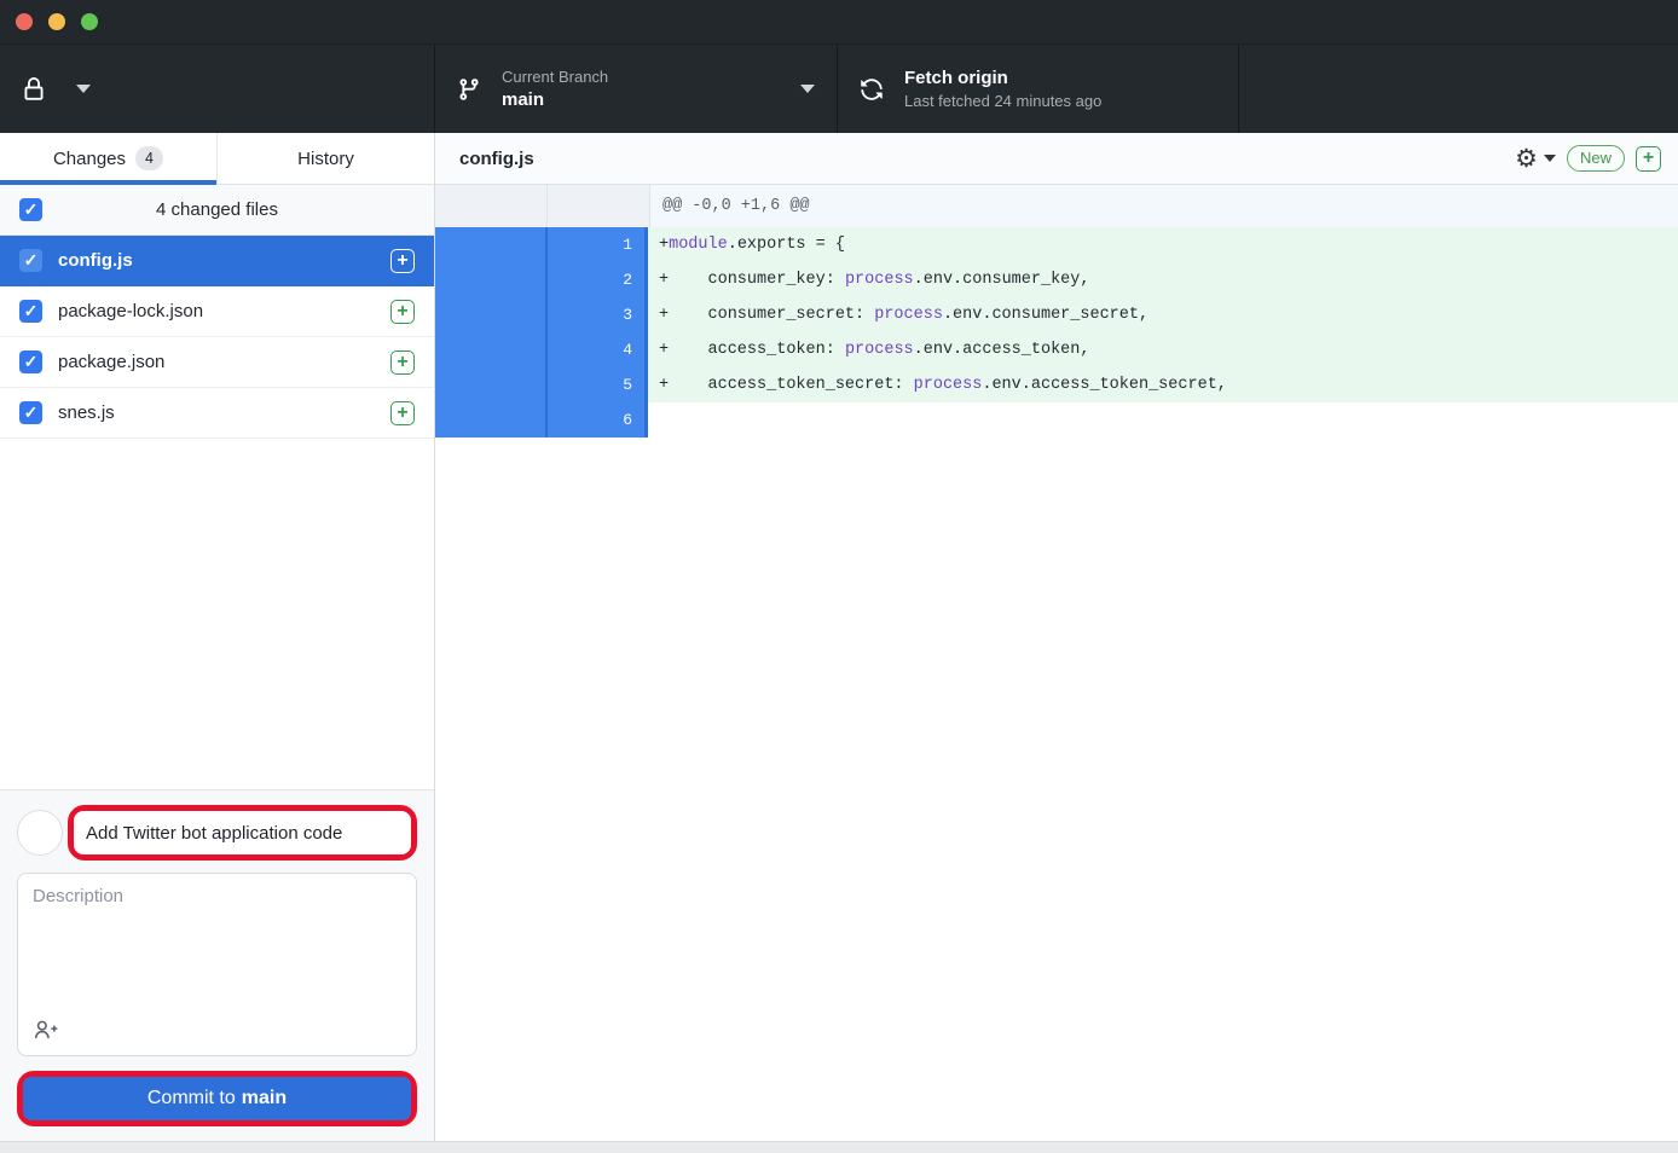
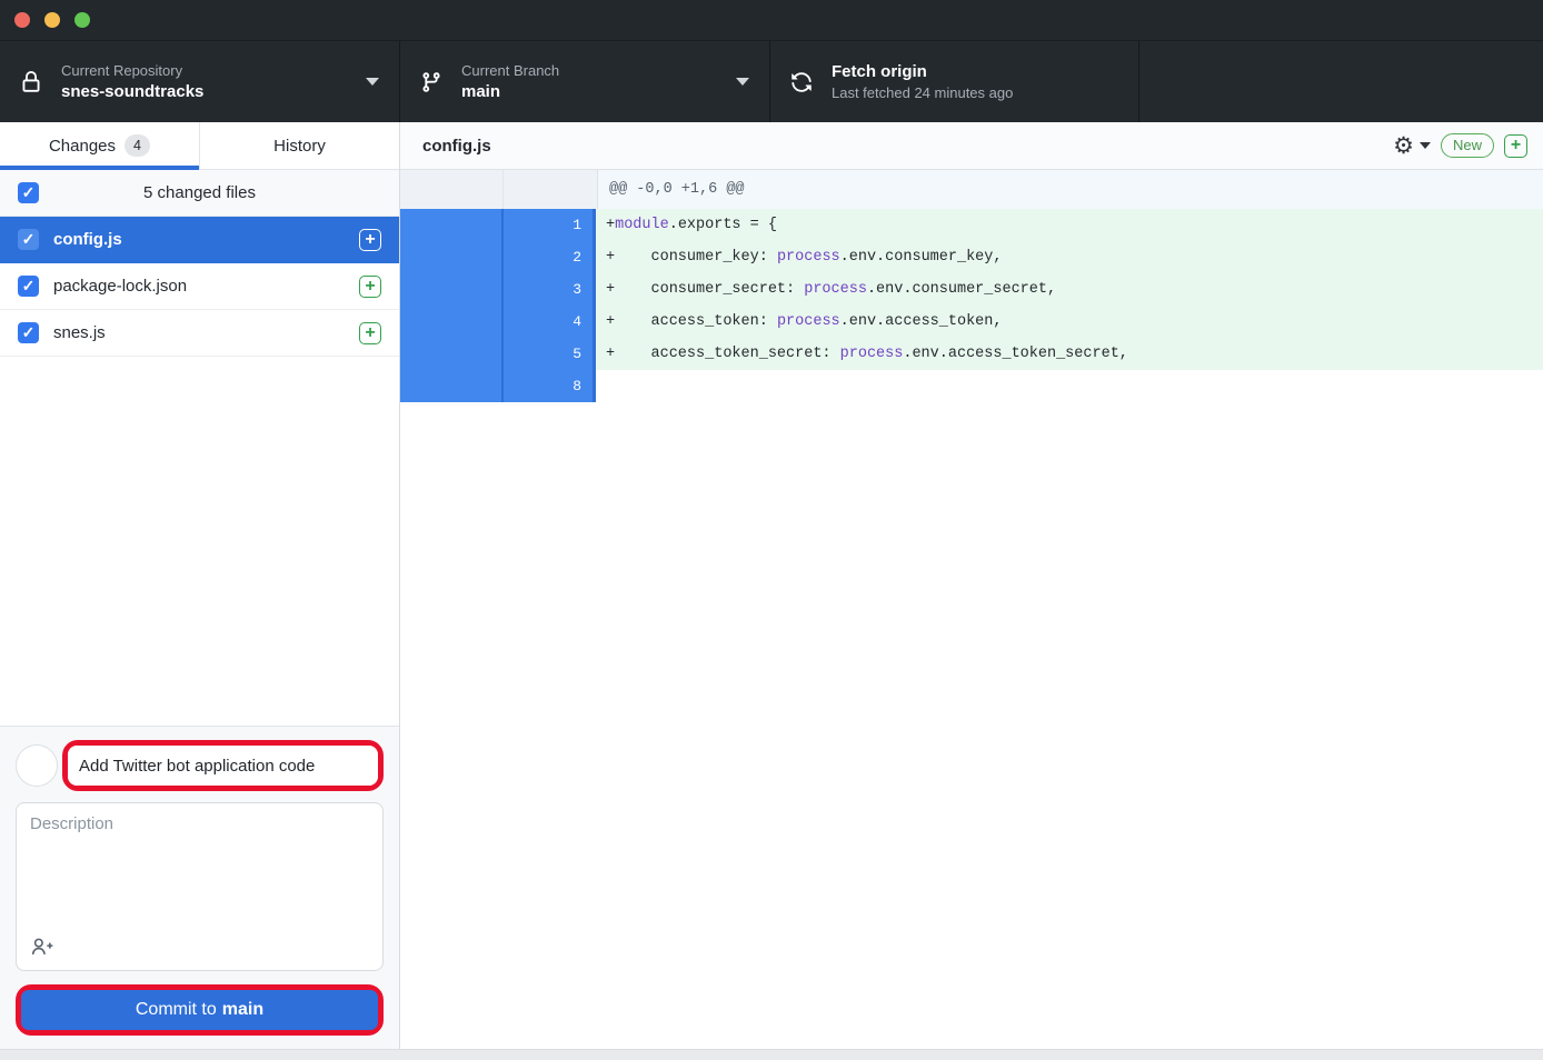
+ Current Repository
+ snes-soundtracks
  Current Branch
  main
  Fetch origin
  Last fetched 24 minutes ago
  Changes
  4
  History
- 4 changed files
+ 5 changed files
  config.js
  package-lock.json
- package.json
  snes.js
  Add Twitter bot application code
  Description
  Commit to
  main
  config.js
  ⚙
  New
  @@ -0,0 +1,6 @@
  1
  +
  module
  .exports = {
  2
  + consumer_key:
  process
  .env.consumer_key,
  3
  + consumer_secret:
  process
  .env.consumer_secret,
  4
  + access_token:
  process
  .env.access_token,
  5
  + access_token_secret:
  process
  .env.access_token_secret,
- 6
+ 8
